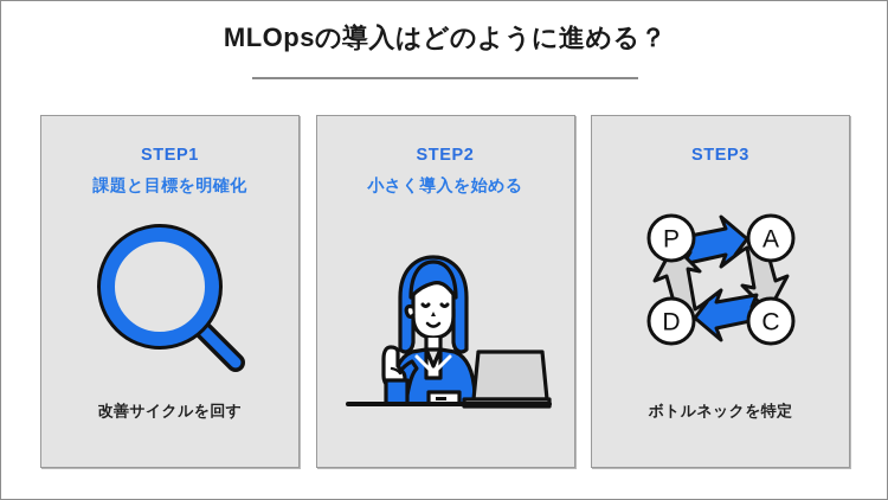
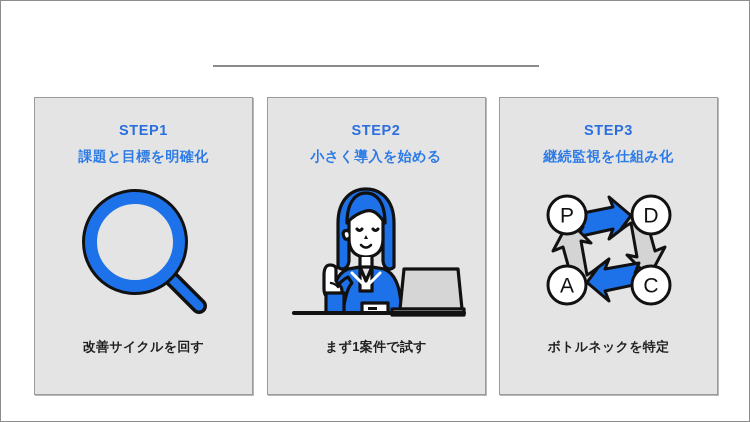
- MLOpsの導入はどのように進める？
  STEP1
  課題と目標を明確化
  改善サイクルを回す
  STEP2
  小さく導入を始める
+ まず1案件で試す
  STEP3
+ 継続監視を仕組み化
  P
- A
+ D
  C
- D
+ A
  ボトルネックを特定
